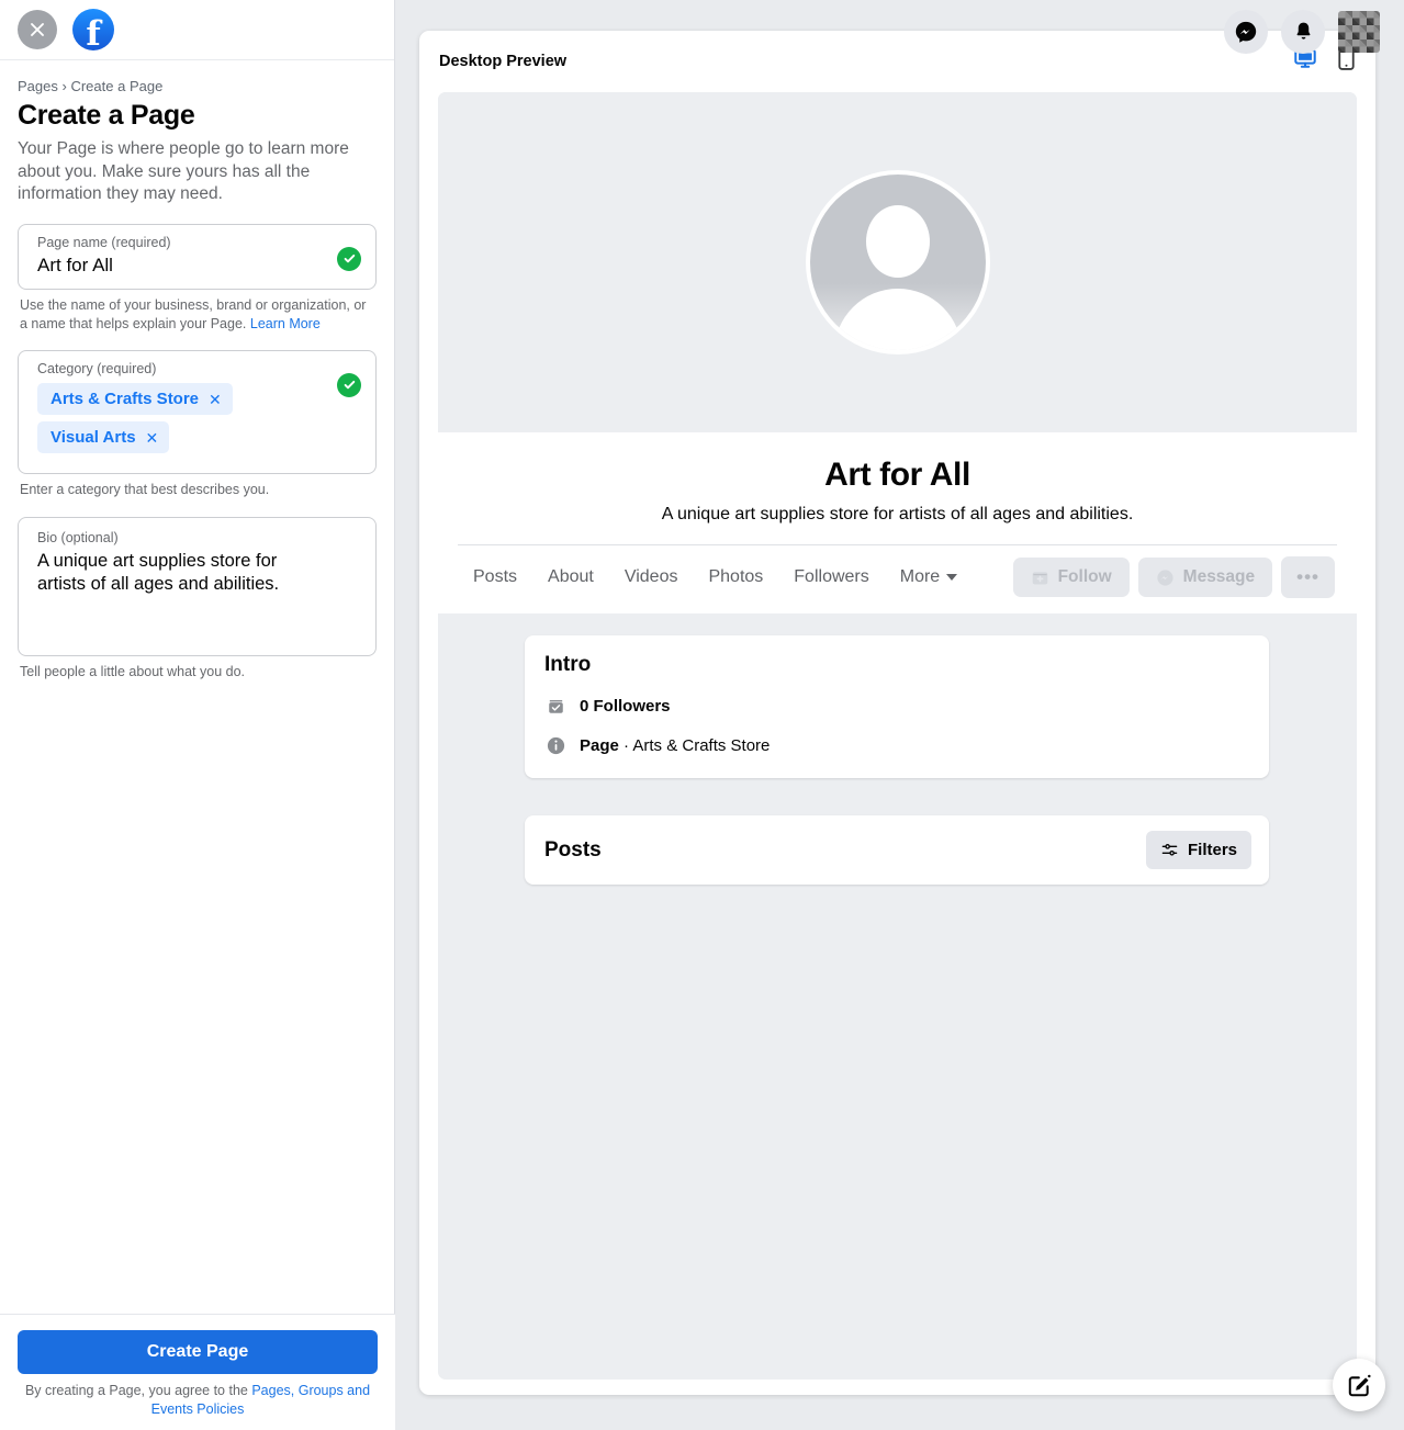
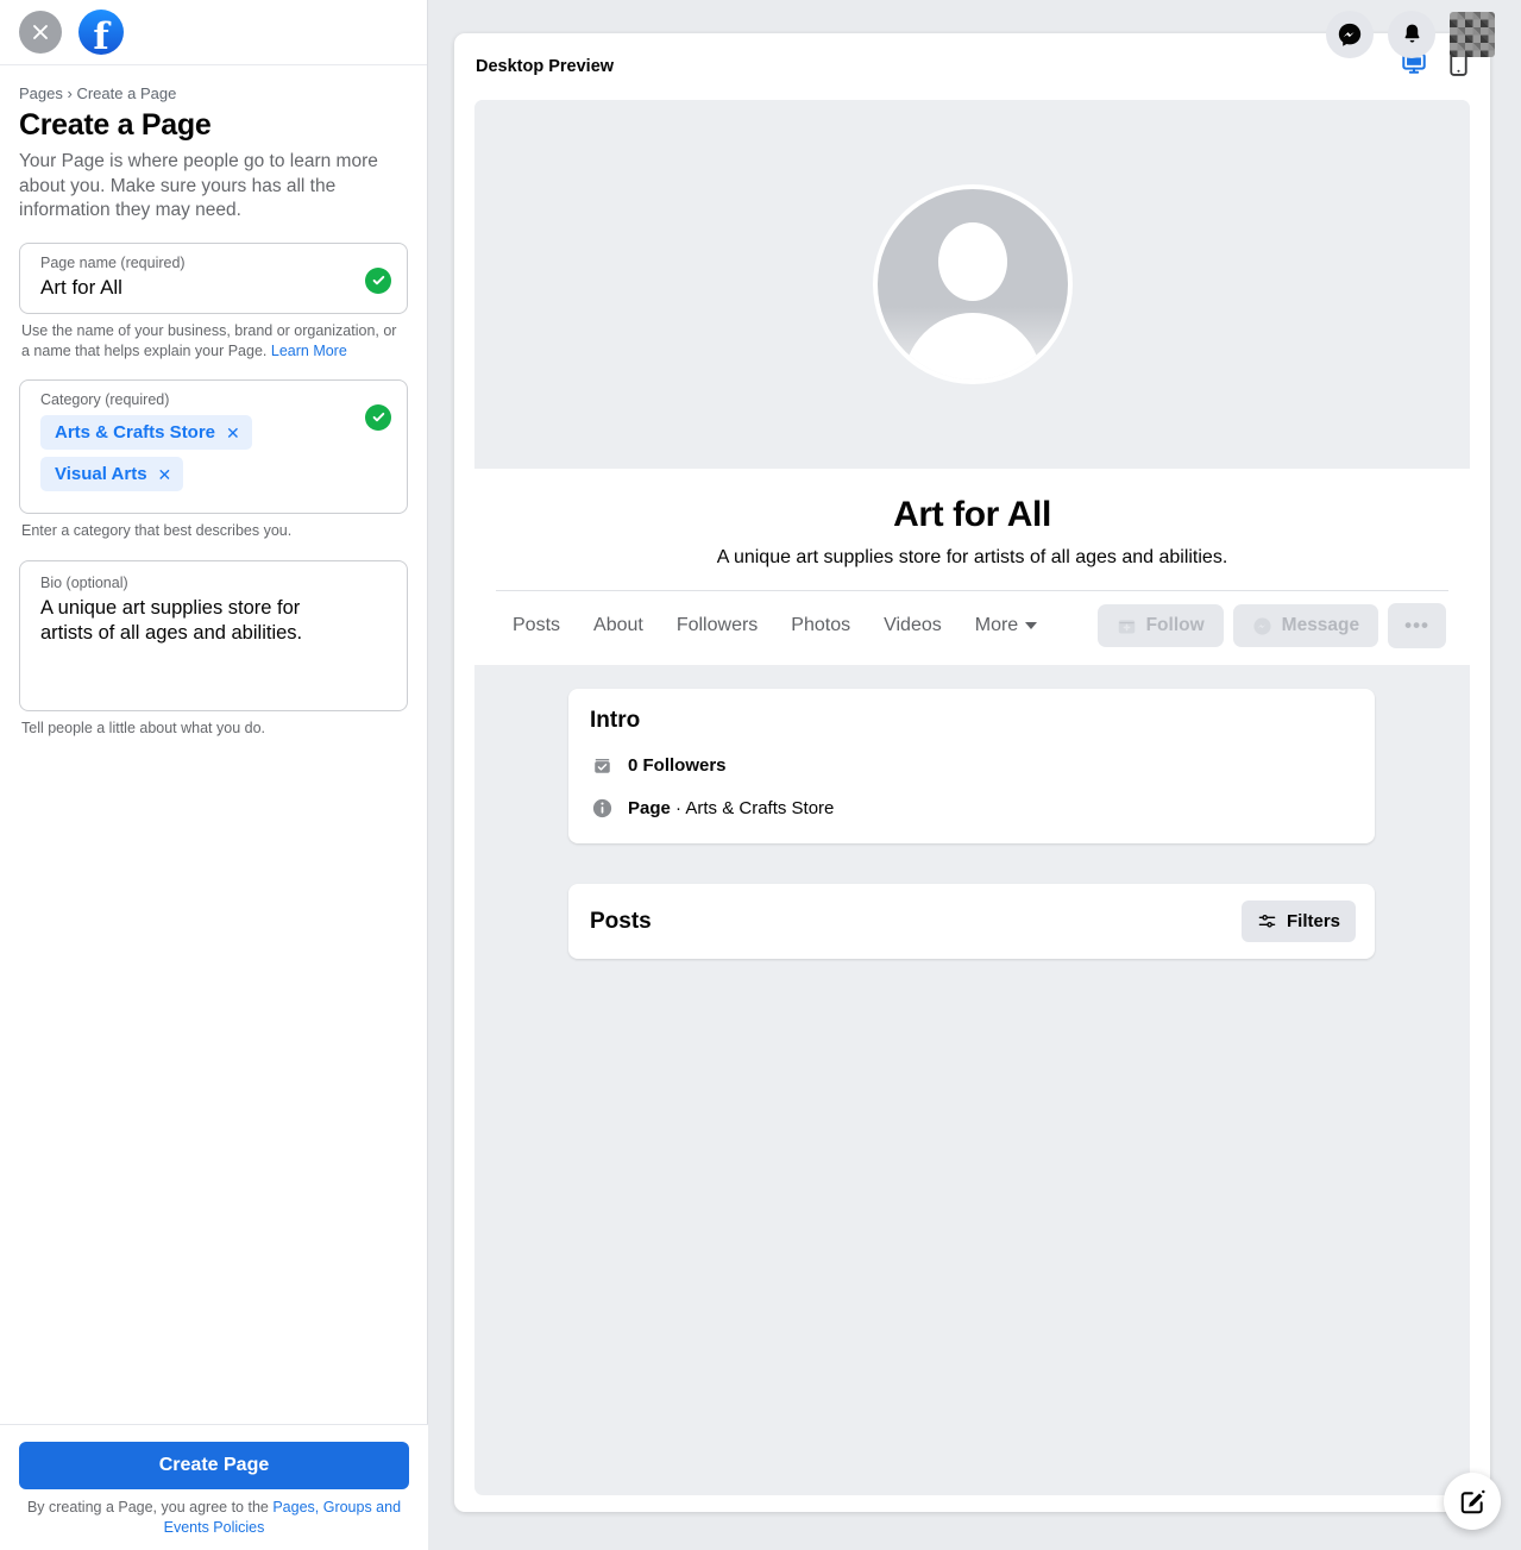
  f
  Pages › Create a Page
  Create a Page
  Your Page is where people go to learn more about you. Make sure yours has all the information they may need.
  Page name (required)
  Art for All
  Use the name of your business, brand or organization, or a name that helps explain your Page. Learn More
  Category (required)
  Arts & Crafts Store
  ✕
  Visual Arts
  ✕
  Enter a category that best describes you.
  Bio (optional)
  A unique art supplies store for artists of all ages and abilities.
  Tell people a little about what you do.
  Create Page
  By creating a Page, you agree to the Pages, Groups and Events Policies
  Desktop Preview
  Art for All
  A unique art supplies store for artists of all ages and abilities.
  Posts
  About
- Videos
+ Followers
  Photos
- Followers
+ Videos
  More
  Follow
  Message
  •••
  Intro
  0 Followers
  Page · Arts & Crafts Store
  Posts
  Filters
